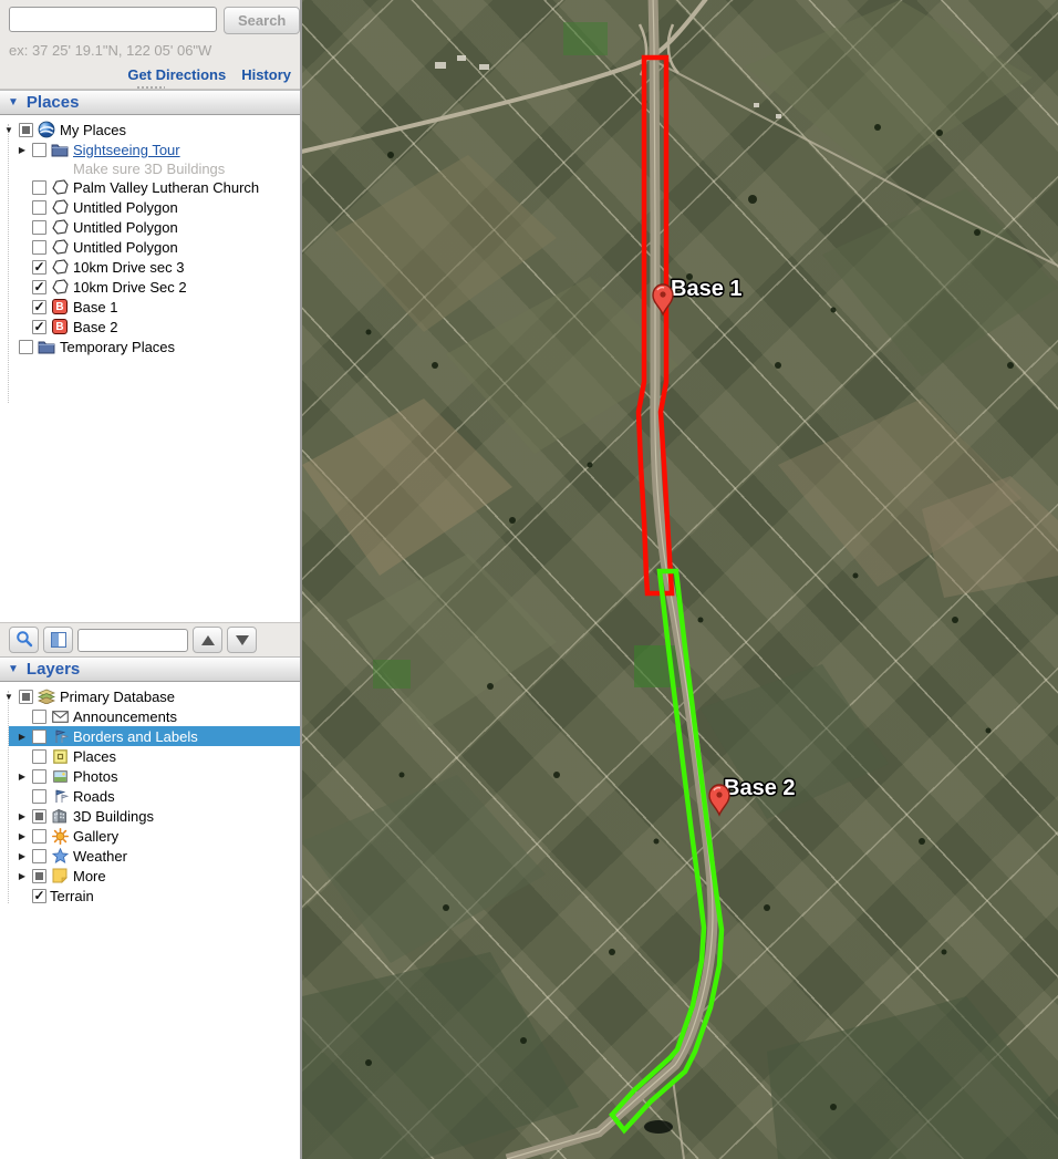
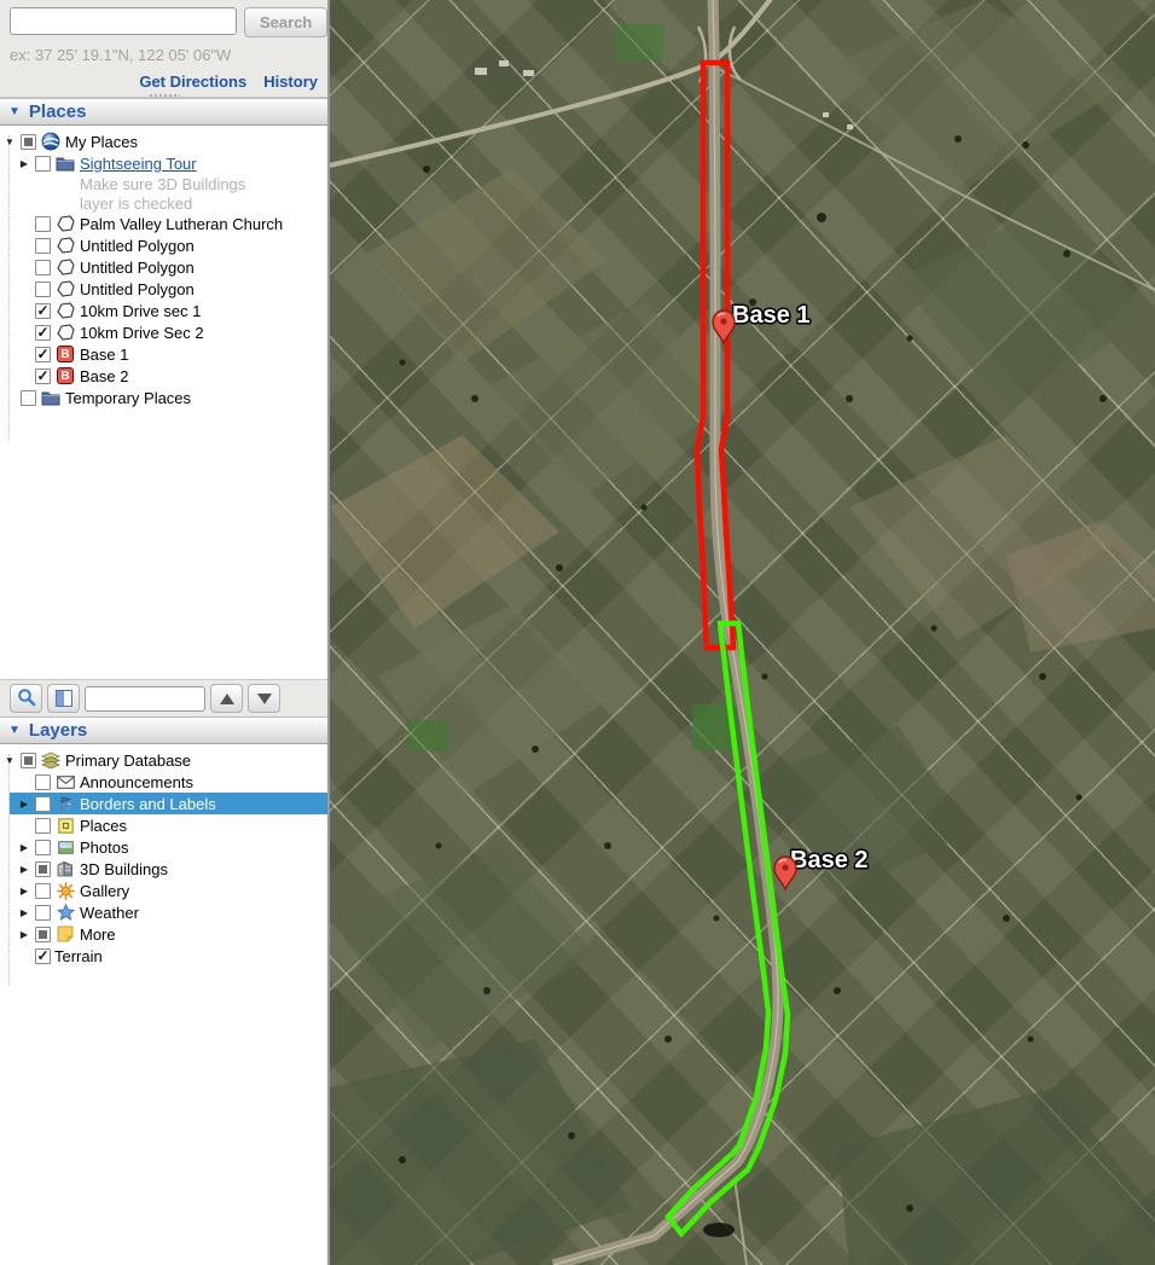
  Search
  ex: 37 25' 19.1"N, 122 05' 06"W
  Get Directions
  History
  ▼
  Places
  ▼
  My Places
  ▶
  Sightseeing Tour
  Make sure 3D Buildings
+ layer is checked
  Palm Valley Lutheran Church
  Untitled Polygon
  Untitled Polygon
  Untitled Polygon
- 10km Drive sec 3
+ 10km Drive sec 1
  10km Drive Sec 2
  B
  Base 1
  B
  Base 2
  Temporary Places
  ▼
  Layers
  ▼
  Primary Database
  Announcements
  ▶
  Borders and Labels
  Places
  ▶
  Photos
- Roads
  ▶
  3D Buildings
  ▶
  Gallery
  ▶
  Weather
  ▶
  More
  Terrain
  Base 1
  Base 2
